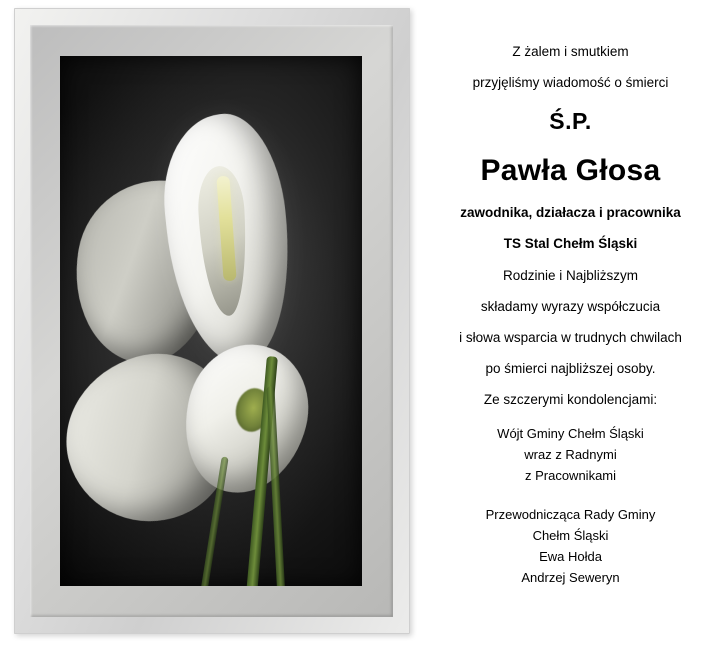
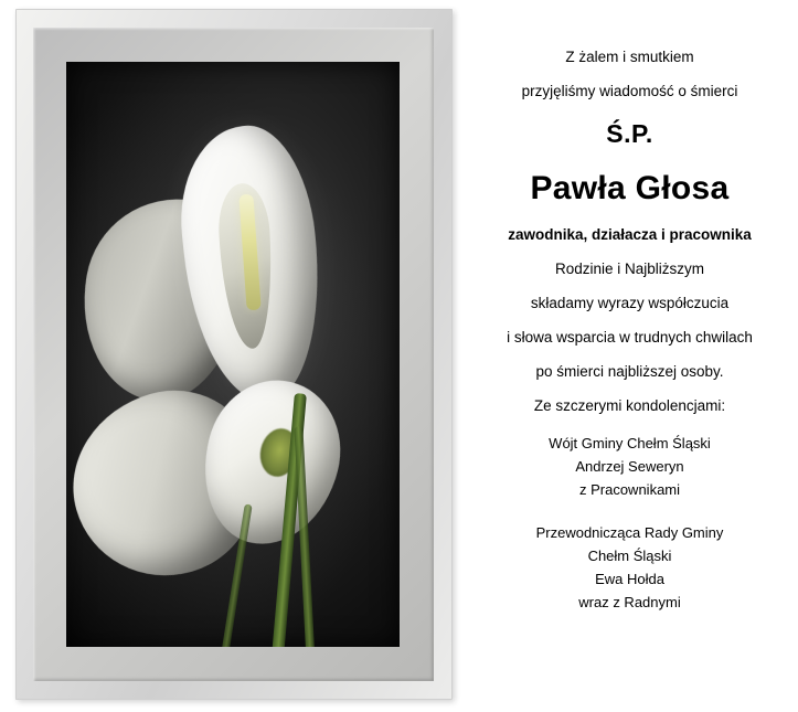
  Z żalem i smutkiem
  przyjęliśmy wiadomość o śmierci
  Ś.P.
  Pawła Głosa
  zawodnika, działacza i pracownika
- TS Stal Chełm Śląski
  Rodzinie i Najbliższym
  składamy wyrazy współczucia
  i słowa wsparcia w trudnych chwilach
  po śmierci najbliższej osoby.
  Ze szczerymi kondolencjami:
  Wójt Gminy Chełm Śląski
- wraz z Radnymi
+ Andrzej Seweryn
  z Pracownikami
  Przewodnicząca Rady Gminy
  Chełm Śląski
  Ewa Hołda
- Andrzej Seweryn
+ wraz z Radnymi
